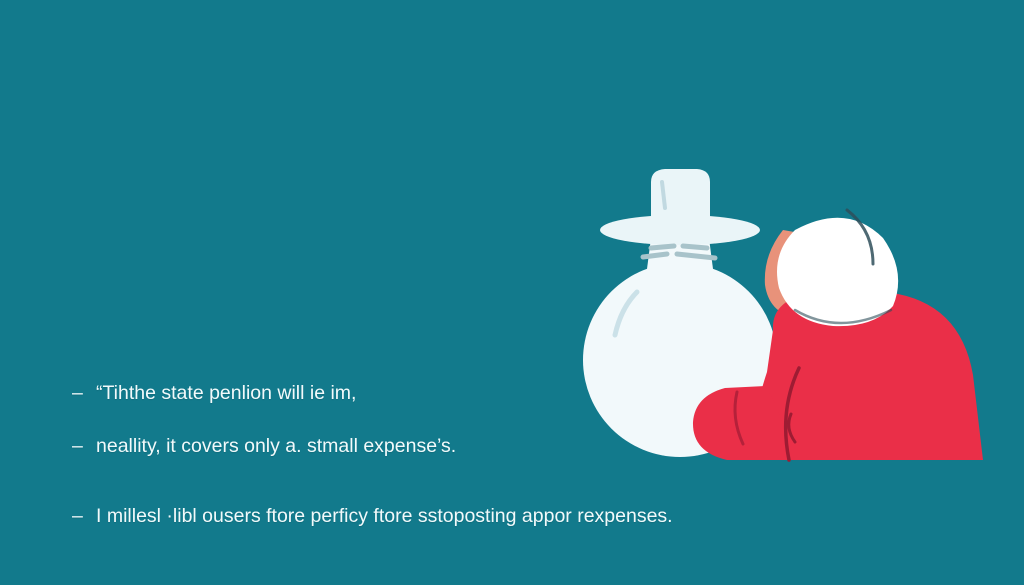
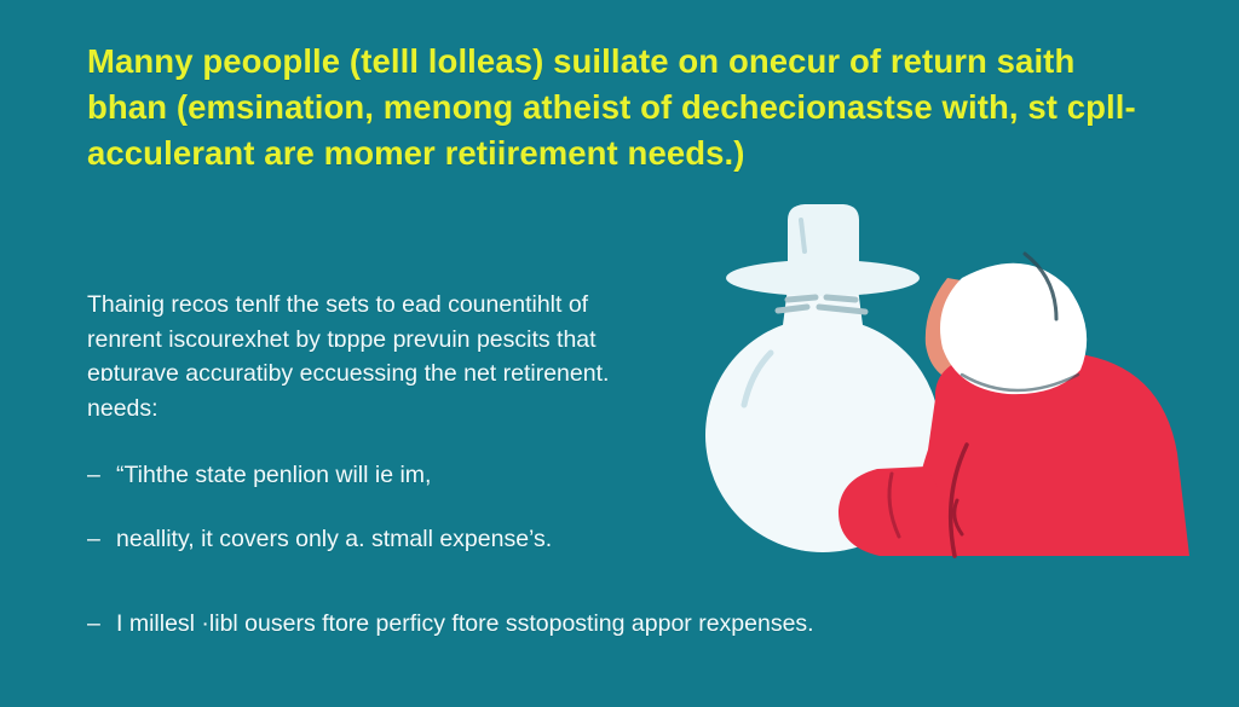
+ Manny peooplle (telll lolleas) suillate on onecur of return saith bhan (emsination, menong atheist of dechecionastse with, st cpll-acculerant are momer retiirement needs.)
+ Thainig recos tenlf the sets to ead counentihlt of renrent iscourexhet by tɒppe prevuin pescits that eɒturave accuratiby eccuessing the net retirenent. needs:
  –
  “Tihthe state penlion will ie im,
  –
  neallity, it covers only a. stmall expense’s.
  –
  I millesl ·libl ousers ftore perficy ftore sstoposting appor rexpenses.
